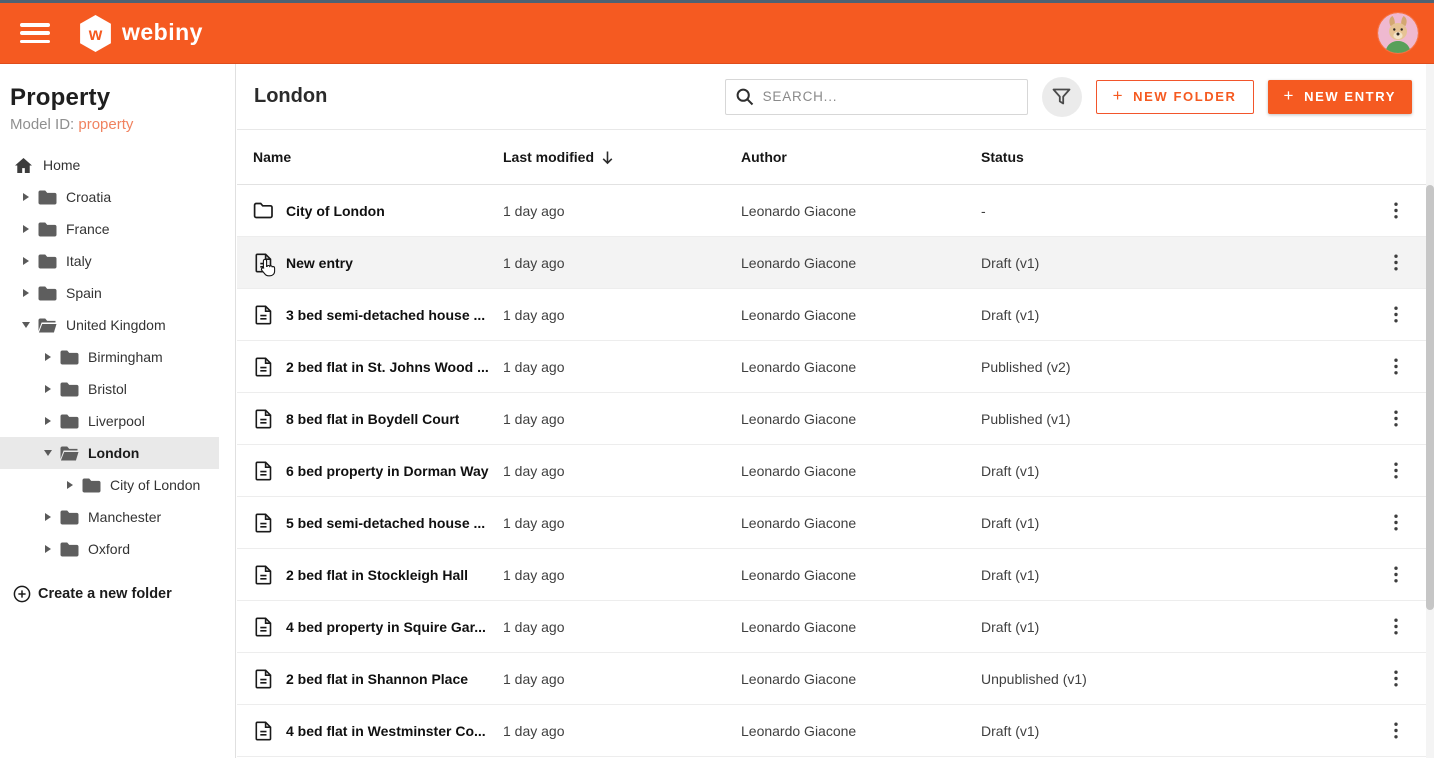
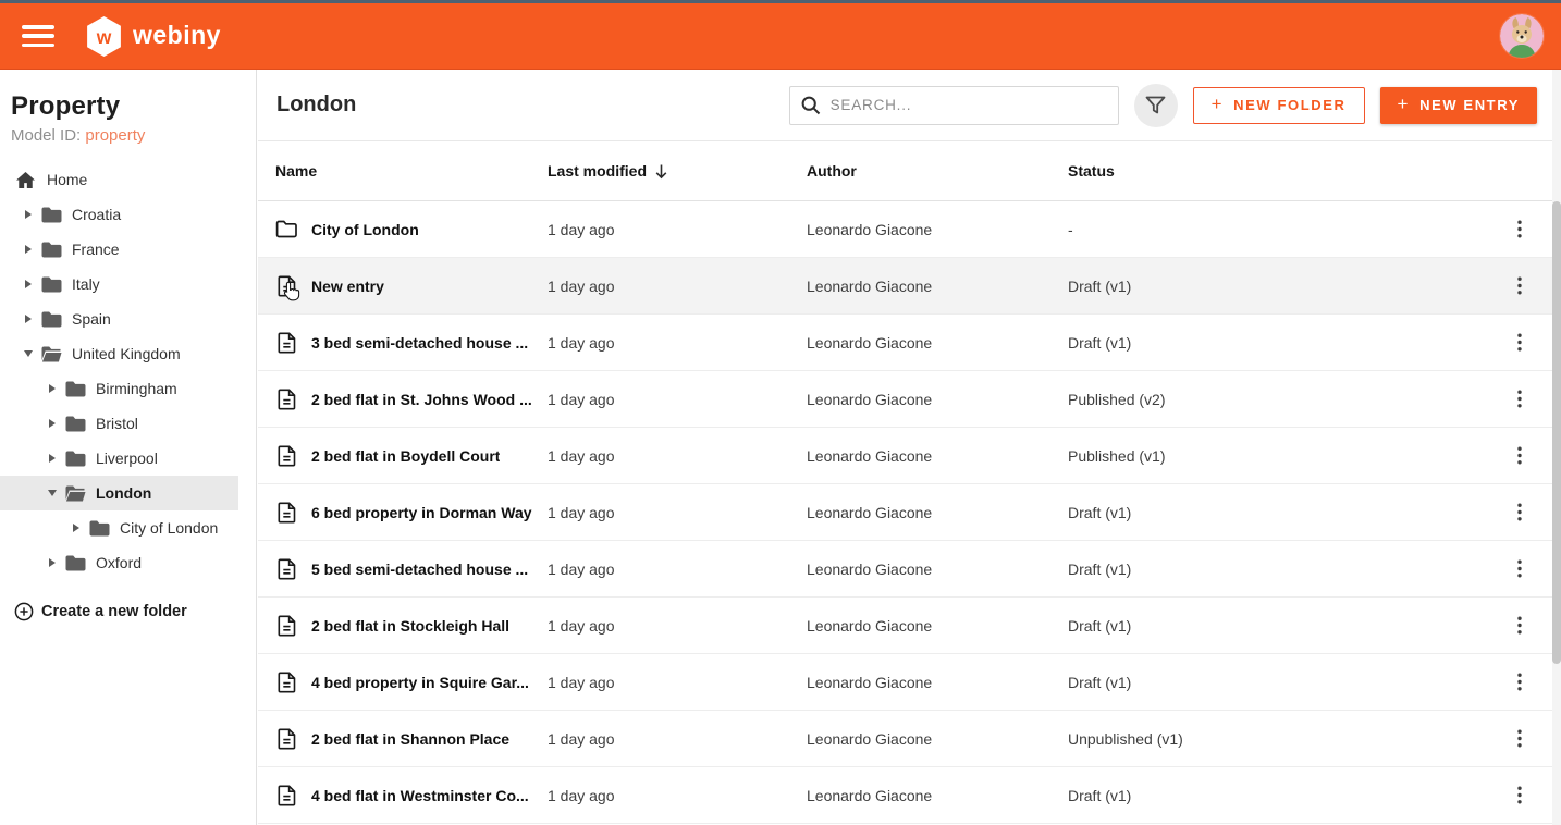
  w
  webiny
  Property
  Model ID: property
  Home
  Croatia
  France
  Italy
  Spain
  United Kingdom
  Birmingham
  Bristol
  Liverpool
  London
  City of London
- Manchester
  Oxford
  Create a new folder
  London
  SEARCH...
  +
  NEW FOLDER
  +
  NEW ENTRY
  Name
  Last modified
  Author
  Status
  City of London
  1 day ago
  Leonardo Giacone
  -
  New entry
  1 day ago
  Leonardo Giacone
  Draft (v1)
  3 bed semi-detached house ...
  1 day ago
  Leonardo Giacone
  Draft (v1)
  2 bed flat in St. Johns Wood ...
  1 day ago
  Leonardo Giacone
  Published (v2)
- 8 bed flat in Boydell Court
+ 2 bed flat in Boydell Court
  1 day ago
  Leonardo Giacone
  Published (v1)
  6 bed property in Dorman Way
  1 day ago
  Leonardo Giacone
  Draft (v1)
  5 bed semi-detached house ...
  1 day ago
  Leonardo Giacone
  Draft (v1)
  2 bed flat in Stockleigh Hall
  1 day ago
  Leonardo Giacone
  Draft (v1)
  4 bed property in Squire Gar...
  1 day ago
  Leonardo Giacone
  Draft (v1)
  2 bed flat in Shannon Place
  1 day ago
  Leonardo Giacone
  Unpublished (v1)
  4 bed flat in Westminster Co...
  1 day ago
  Leonardo Giacone
  Draft (v1)
